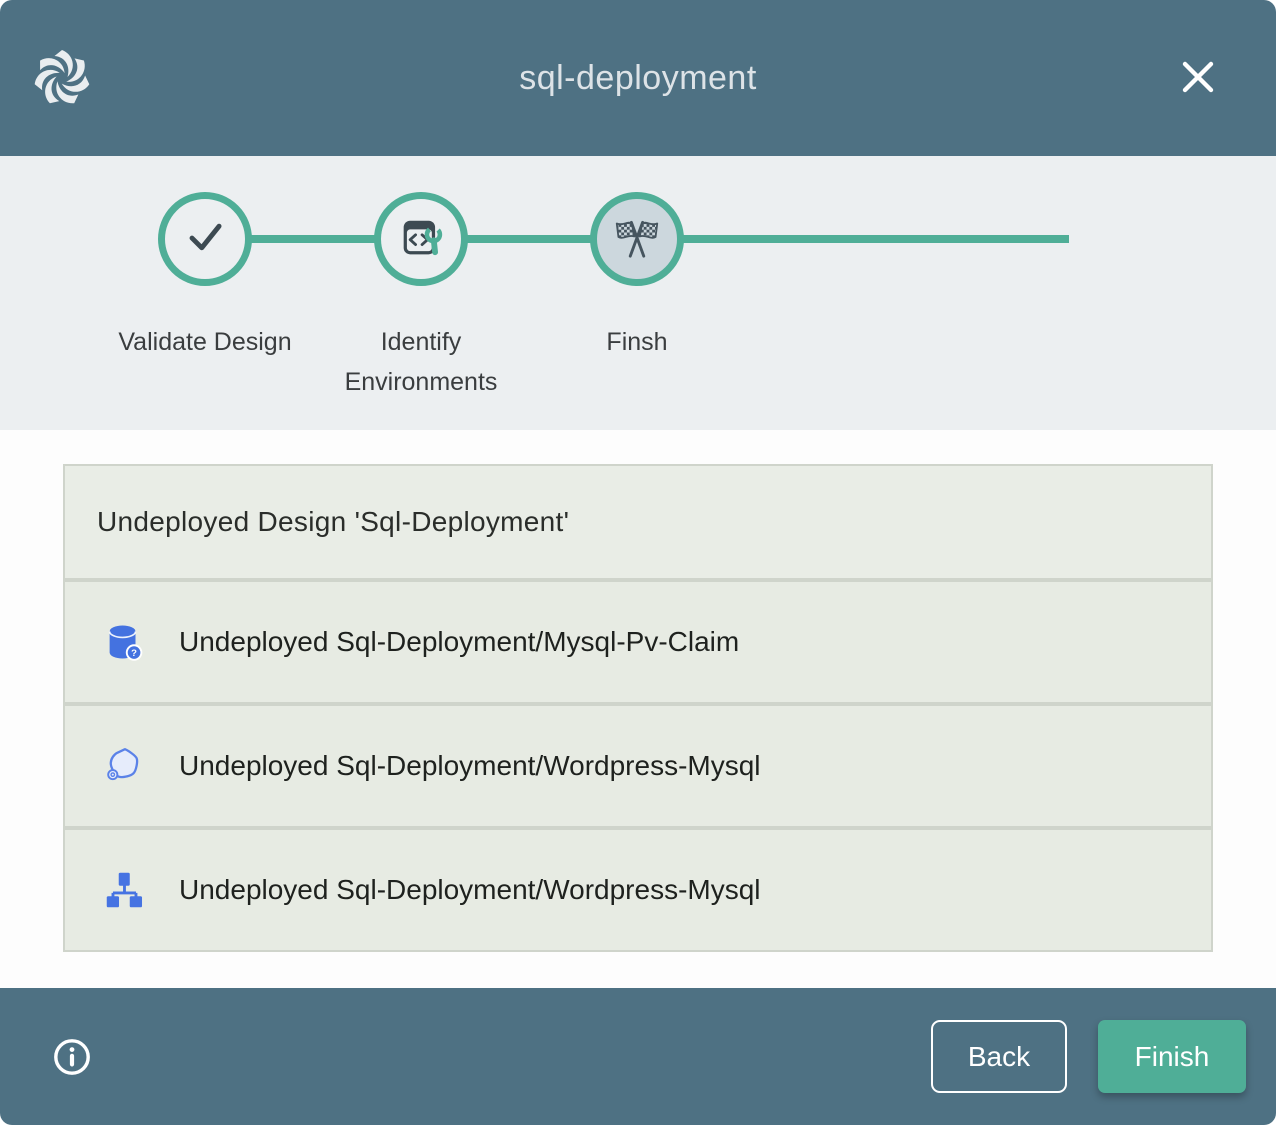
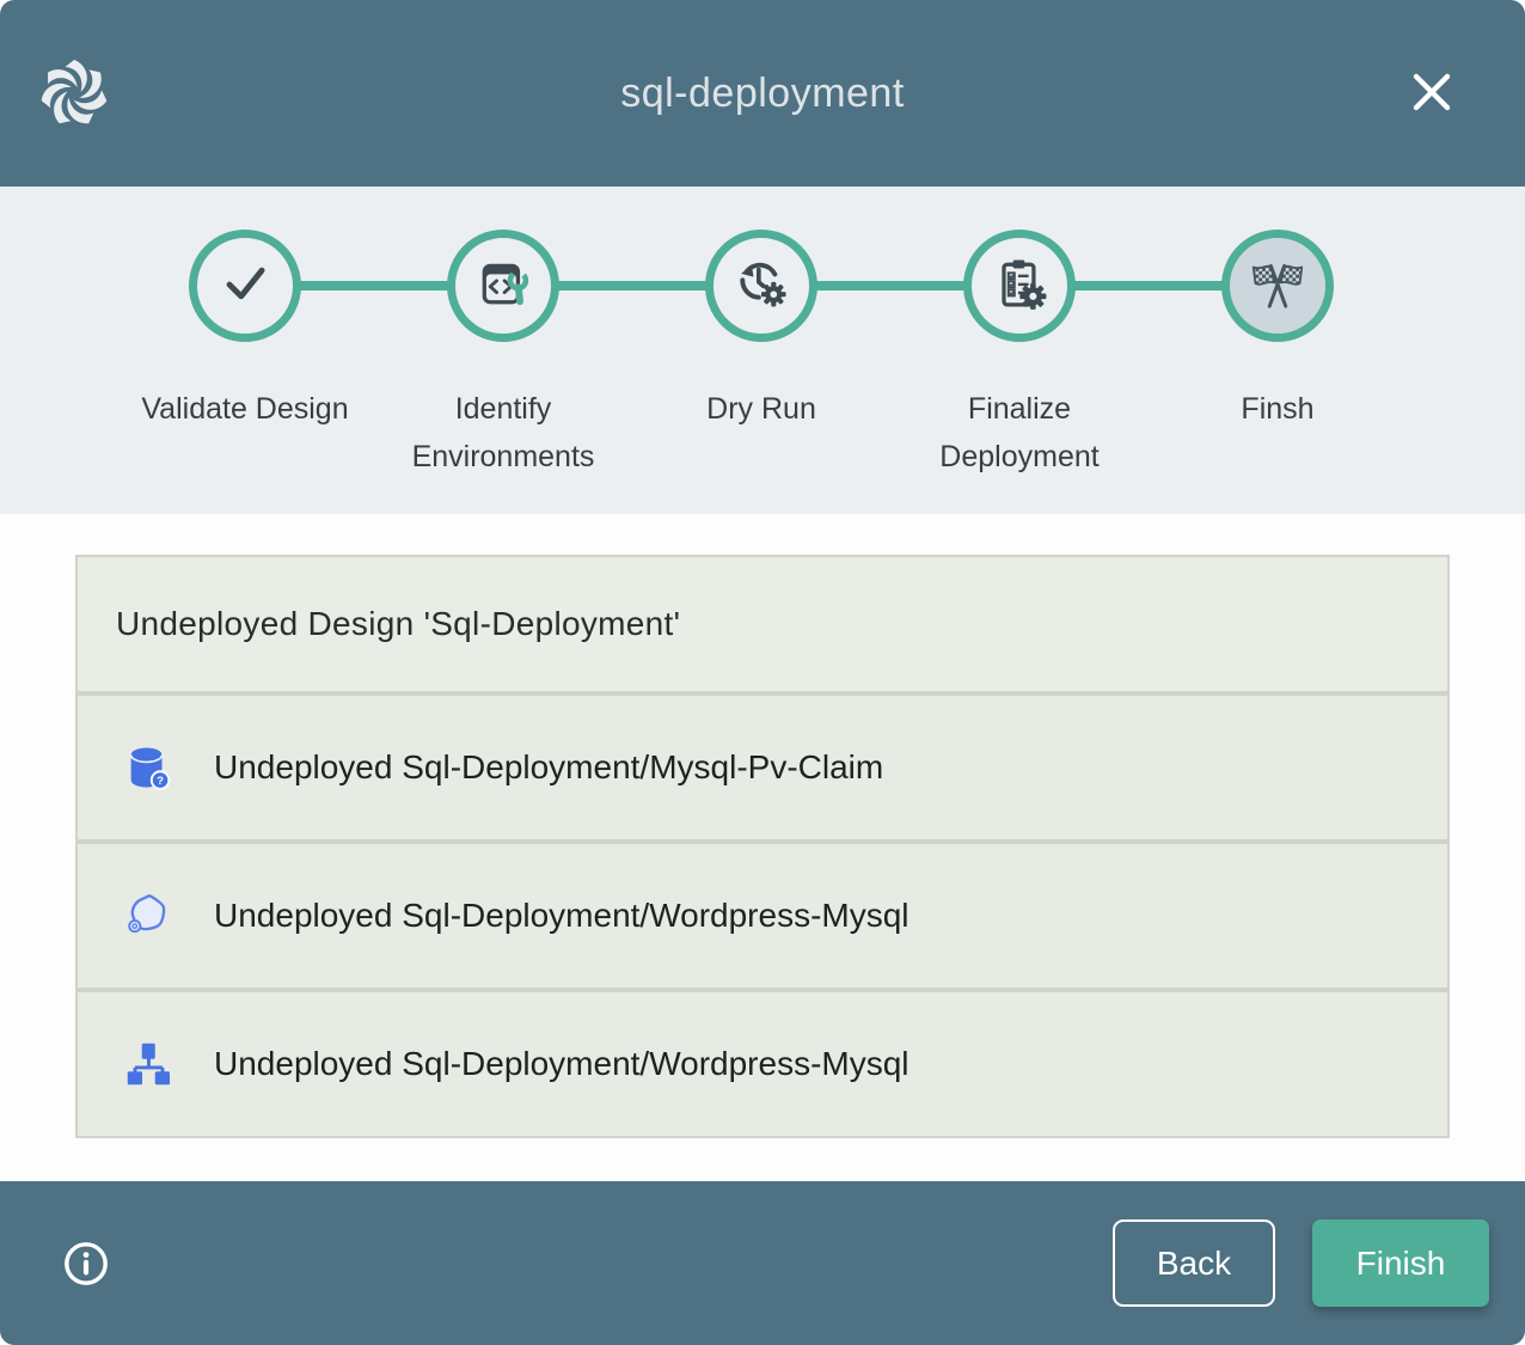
  sql-deployment
  Validate Design
  Identify Environments
+ Dry Run
+ Finalize Deployment
  Finsh
  Undeployed Design 'Sql-Deployment'
  ?
  Undeployed Sql-Deployment/Mysql-Pv-Claim
  Undeployed Sql-Deployment/Wordpress-Mysql
  Undeployed Sql-Deployment/Wordpress-Mysql
  Back
  Finish
